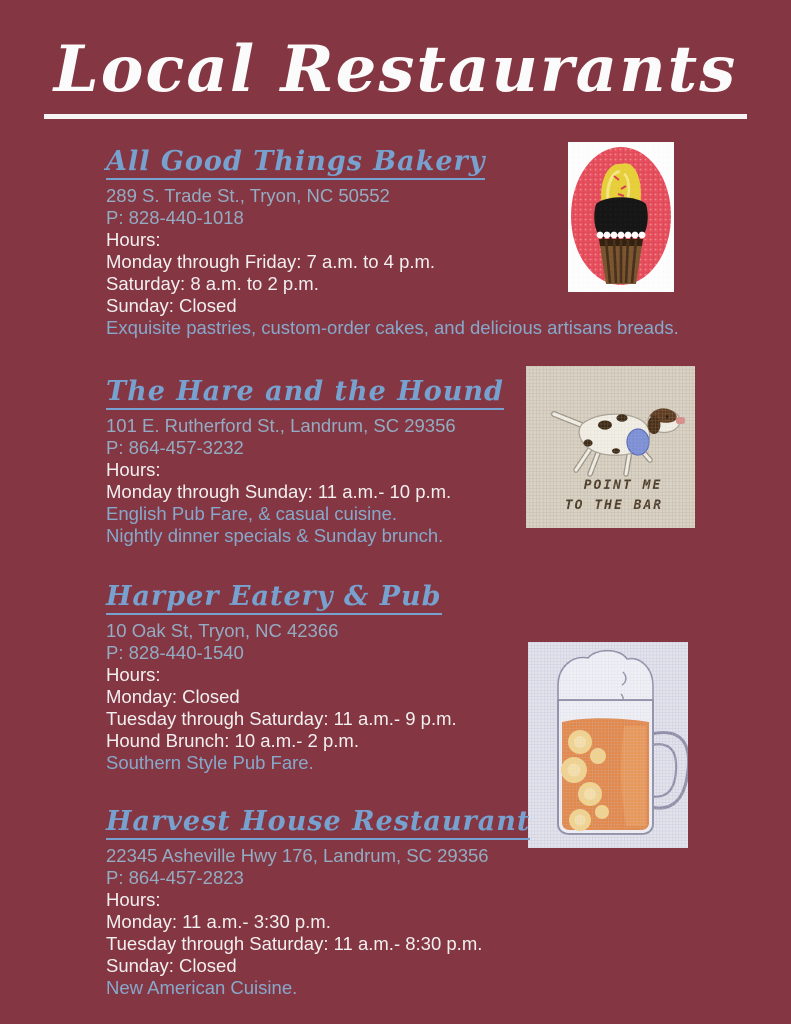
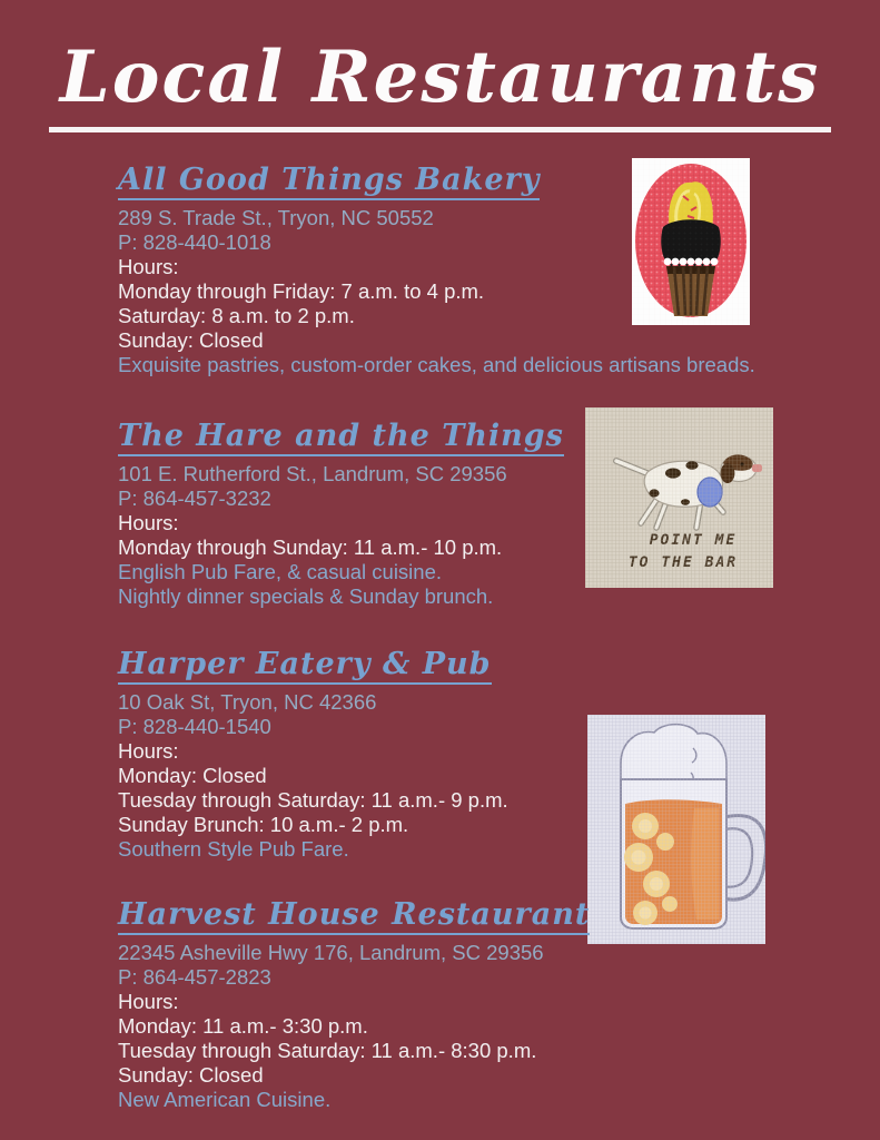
  Local Restaurants
  All Good Things Bakery
  289 S. Trade St., Tryon, NC 50552
  P: 828-440-1018
  Hours:
  Monday through Friday: 7 a.m. to 4 p.m.
  Saturday: 8 a.m. to 2 p.m.
  Sunday: Closed
  Exquisite pastries, custom-order cakes, and delicious artisans breads.
- The Hare and the Hound
+ The Hare and the Things
  101 E. Rutherford St., Landrum, SC 29356
  P: 864-457-3232
  Hours:
  Monday through Sunday: 11 a.m.- 10 p.m.
  English Pub Fare, & casual cuisine.
  Nightly dinner specials & Sunday brunch.
  POINT ME
  TO THE BAR
  Harper Eatery & Pub
  10 Oak St, Tryon, NC 42366
  P: 828-440-1540
  Hours:
  Monday: Closed
  Tuesday through Saturday: 11 a.m.- 9 p.m.
- Hound Brunch: 10 a.m.- 2 p.m.
+ Sunday Brunch: 10 a.m.- 2 p.m.
  Southern Style Pub Fare.
  Harvest House Restaurant
  22345 Asheville Hwy 176, Landrum, SC 29356
  P: 864-457-2823
  Hours:
  Monday: 11 a.m.- 3:30 p.m.
  Tuesday through Saturday: 11 a.m.- 8:30 p.m.
  Sunday: Closed
  New American Cuisine.
